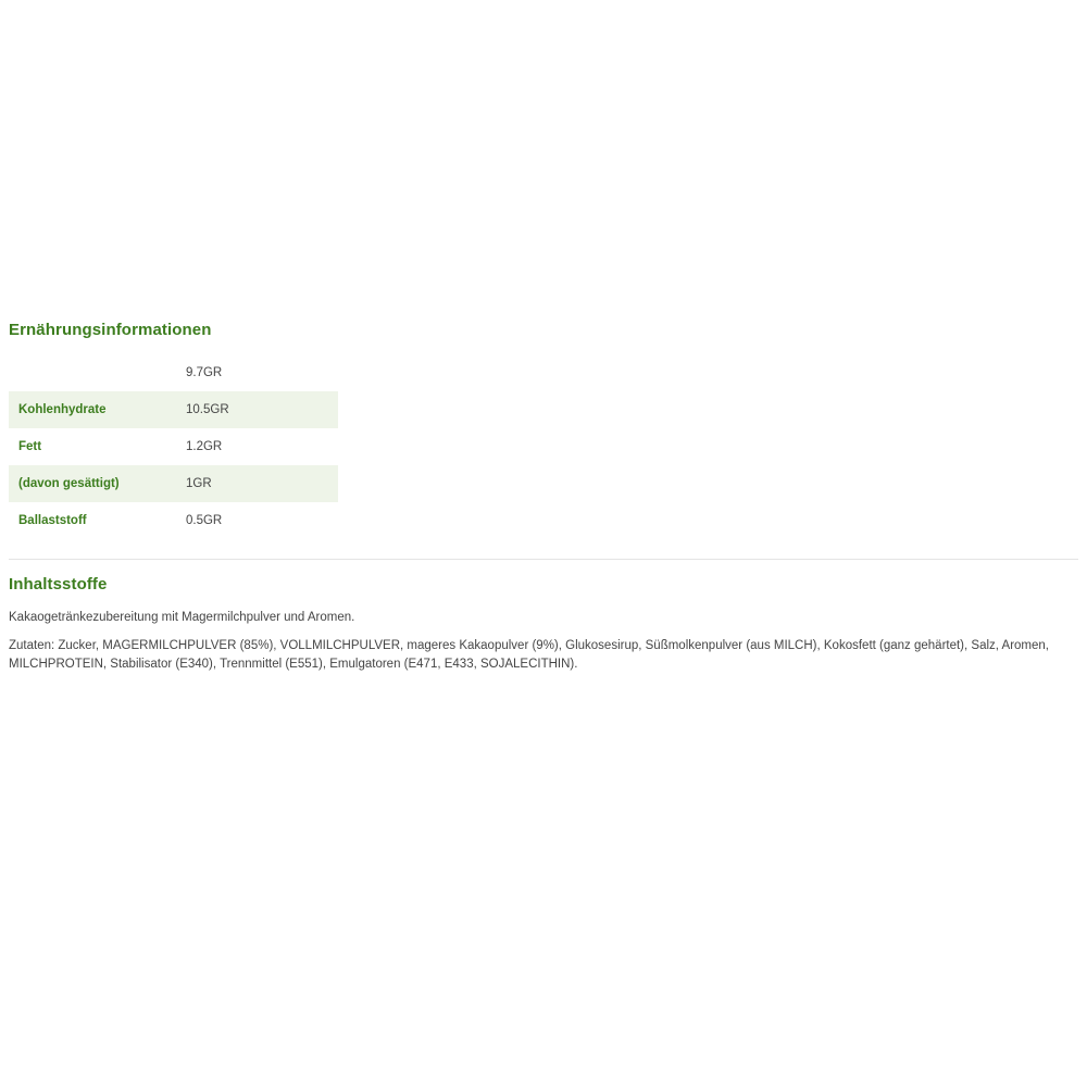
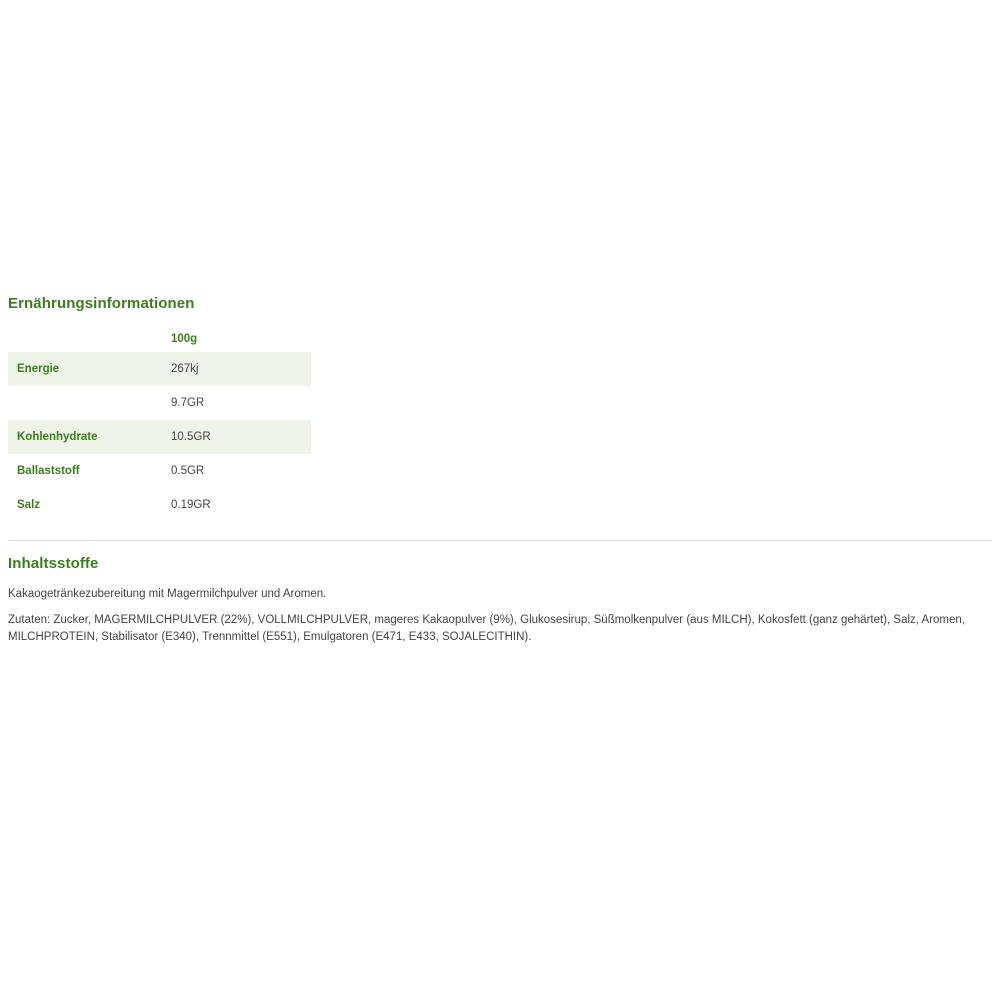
  Ernährungsinformationen
+ 	100g
+ Energie	267kj
  	9.7GR
  Kohlenhydrate	10.5GR
- Fett	1.2GR
- (davon gesättigt)	1GR
  Ballaststoff	0.5GR
+ Salz	0.19GR
  Inhaltsstoffe
  Kakaogetränkezubereitung mit Magermilchpulver und Aromen.
- Zutaten: Zucker, MAGERMILCHPULVER (85%), VOLLMILCHPULVER, mageres Kakaopulver (9%), Glukosesirup, Süßmolkenpulver (aus MILCH), Kokosfett (ganz gehärtet), Salz, Aromen, MILCHPROTEIN, Stabilisator (E340), Trennmittel (E551), Emulgatoren (E471, E433, SOJALECITHIN).
+ Zutaten: Zucker, MAGERMILCHPULVER (22%), VOLLMILCHPULVER, mageres Kakaopulver (9%), Glukosesirup, Süßmolkenpulver (aus MILCH), Kokosfett (ganz gehärtet), Salz, Aromen, MILCHPROTEIN, Stabilisator (E340), Trennmittel (E551), Emulgatoren (E471, E433, SOJALECITHIN).
